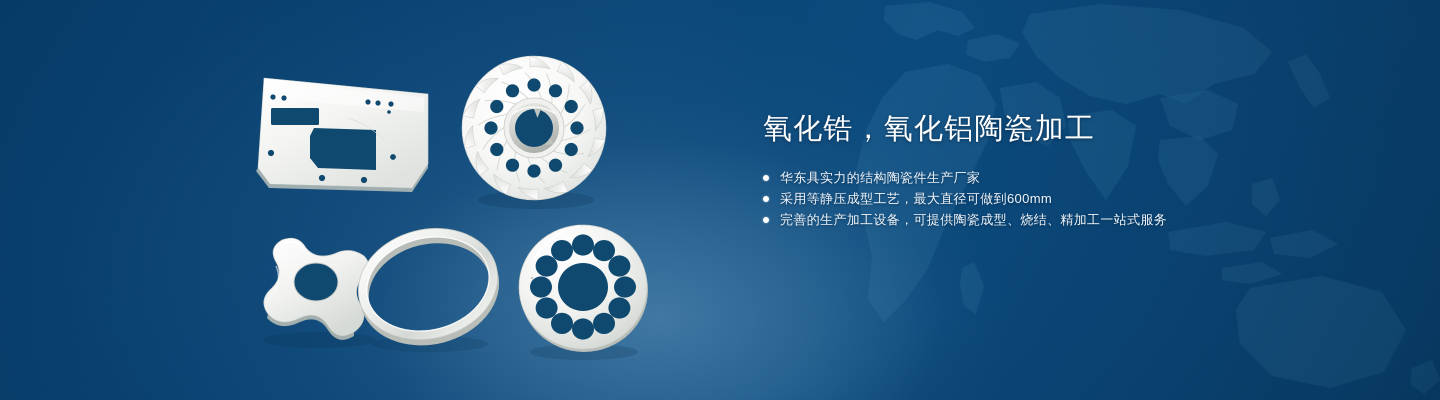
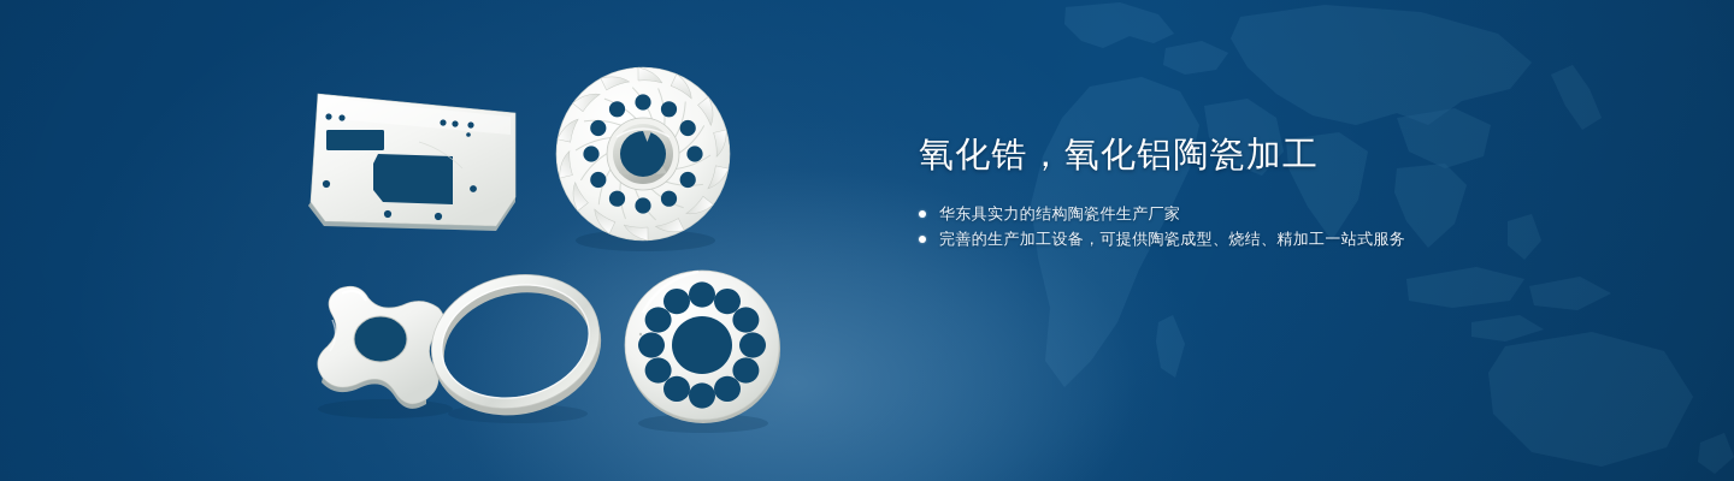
  氧化锆，氧化铝陶瓷加工
  华东具实力的结构陶瓷件生产厂家
- 采用等静压成型工艺，最大直径可做到600mm
  完善的生产加工设备，可提供陶瓷成型、烧结、精加工一站式服务
